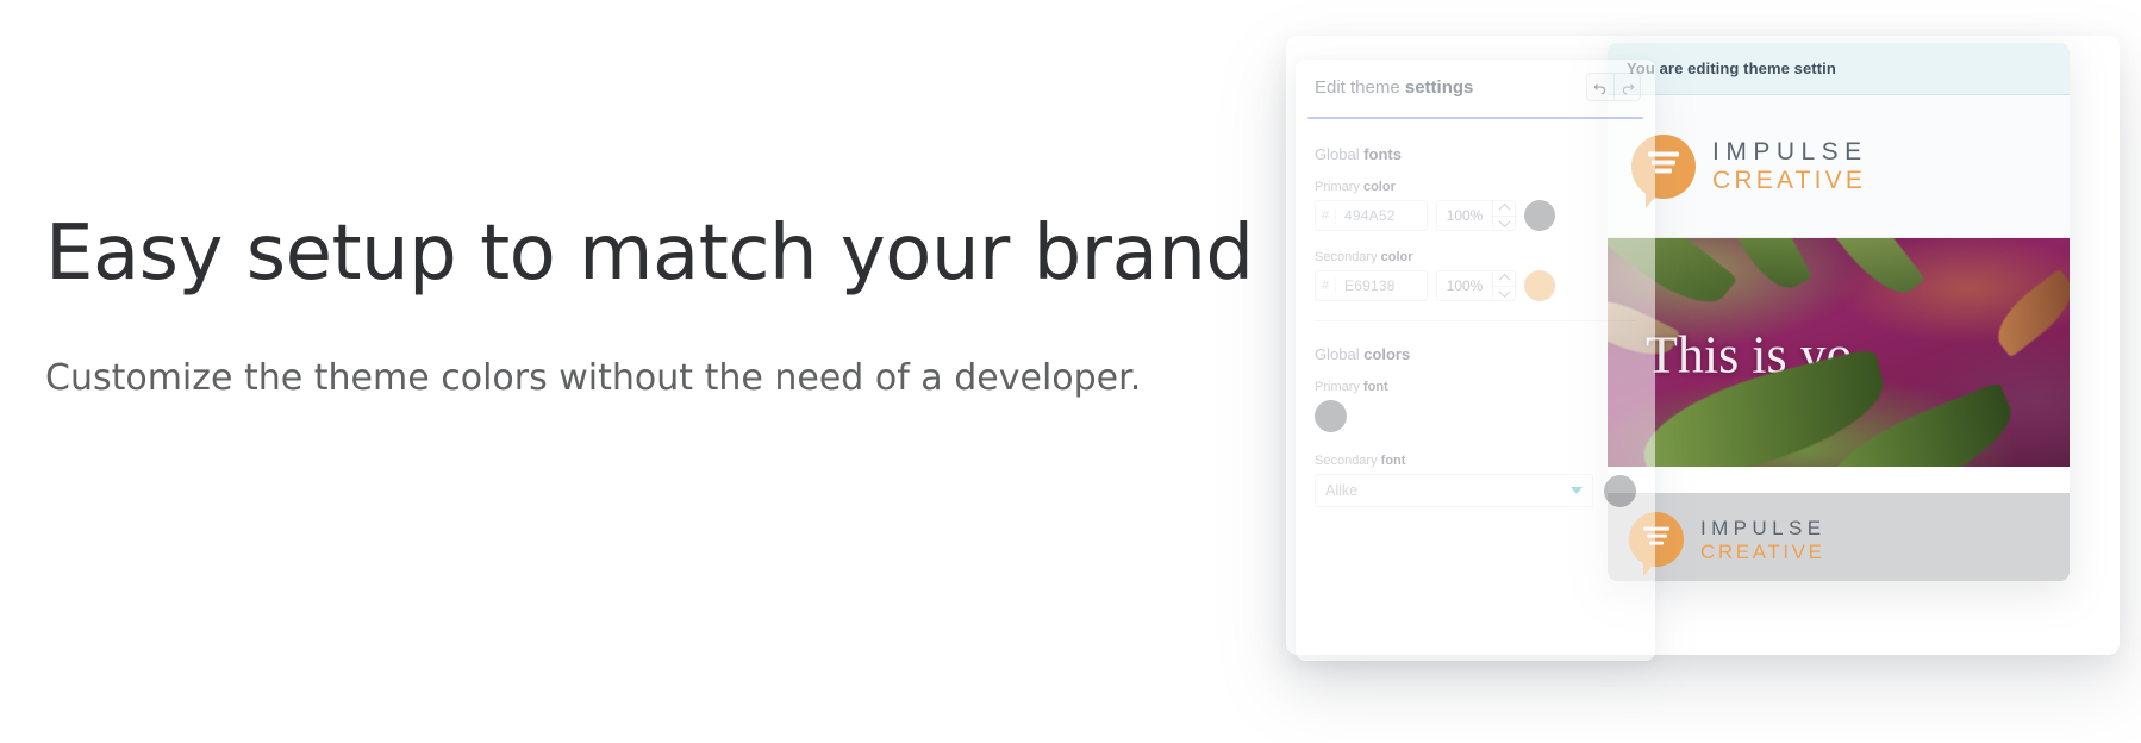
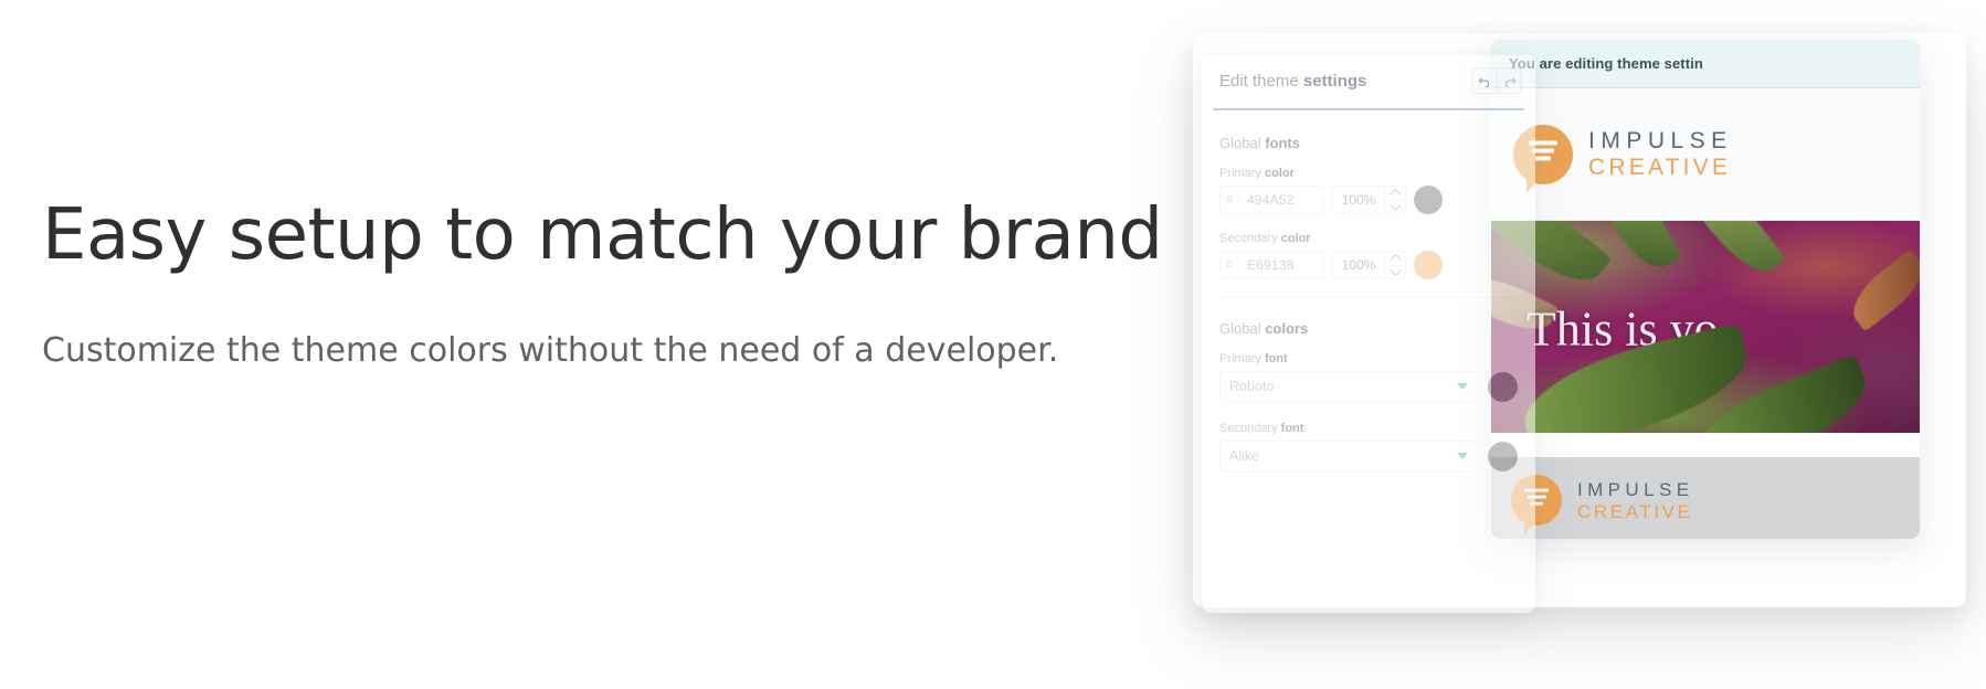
  Easy setup to match your bran
  Customize the theme colors without the need of a developer.
  You are editing theme settin
  IMPULSE
  CREATIVE
  This is y
  IMPULSE
  CREATIVE
  Edit theme settings
  Global fonts
  Primary color
  #
  494A52
  100%
  Secondary color
  #
  E69138
  100%
  Global colors
  Primary font
+ Roboto
  Secondary font
  Alike
